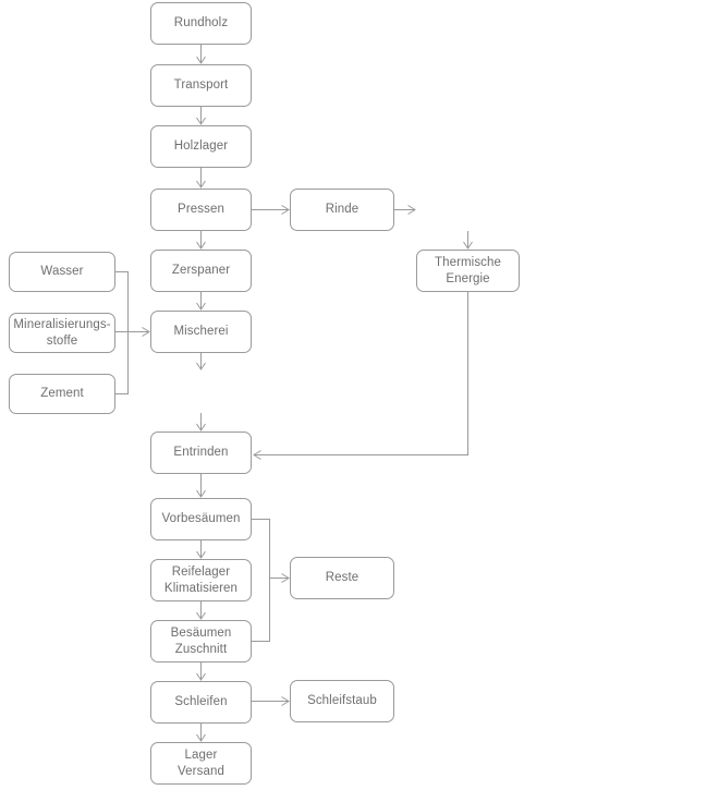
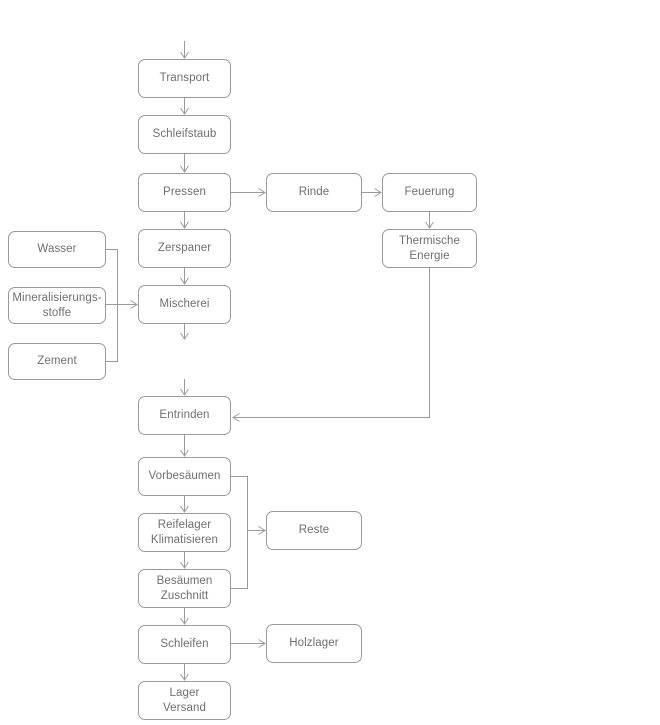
- Rundholz
  Transport
- Holzlager
+ Schleifstaub
  Pressen
  Zerspaner
  Mischerei
  Entrinden
  Vorbesäumen
  Reifelager
  Klimatisieren
  Besäumen
  Zuschnitt
  Schleifen
  Lager
  Versand
  Rinde
+ Feuerung
  Thermische
  Energie
  Reste
- Schleifstaub
+ Holzlager
  Wasser
  Mineralisierungs-
  stoffe
  Zement
